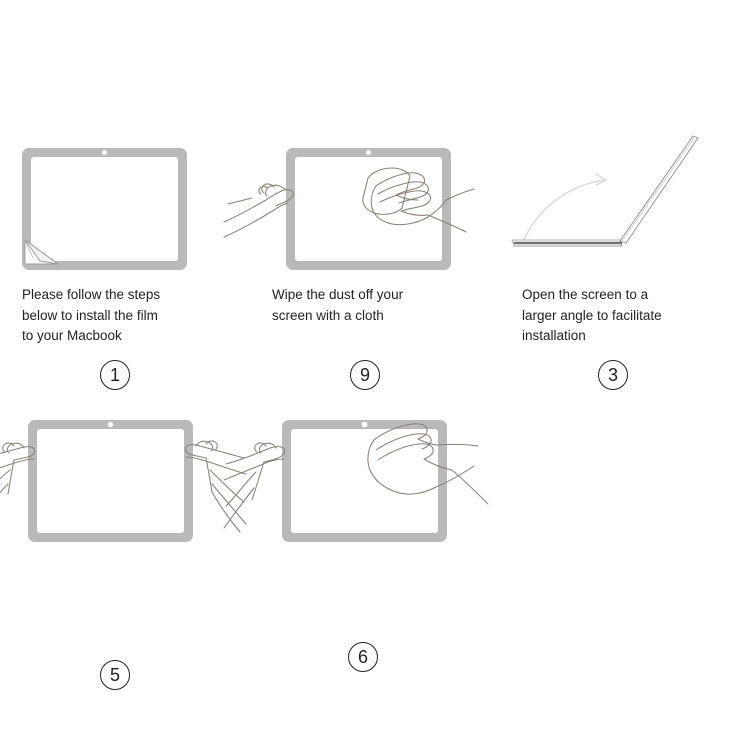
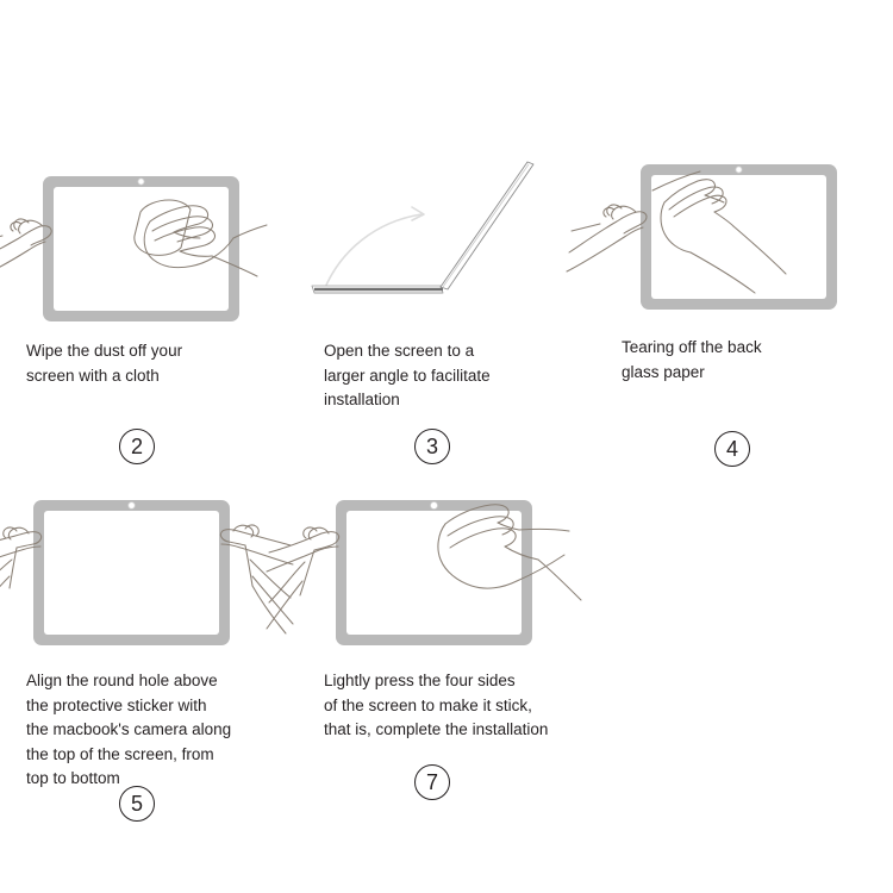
- Please follow the steps
- below to install the film
- to your Macbook
- 1
  Wipe the dust off your
  screen with a cloth
- 9
+ 2
  Open the screen to a
  larger angle to facilitate
  installation
  3
+ Tearing off the back
+ glass paper
+ 4
+ Align the round hole above
+ the protective sticker with
+ the macbook's camera along
+ the top of the screen, from
+ top to bottom
  5
+ Lightly press the four sides
+ of the screen to make it stick,
+ that is, complete the installation
- 6
+ 7
